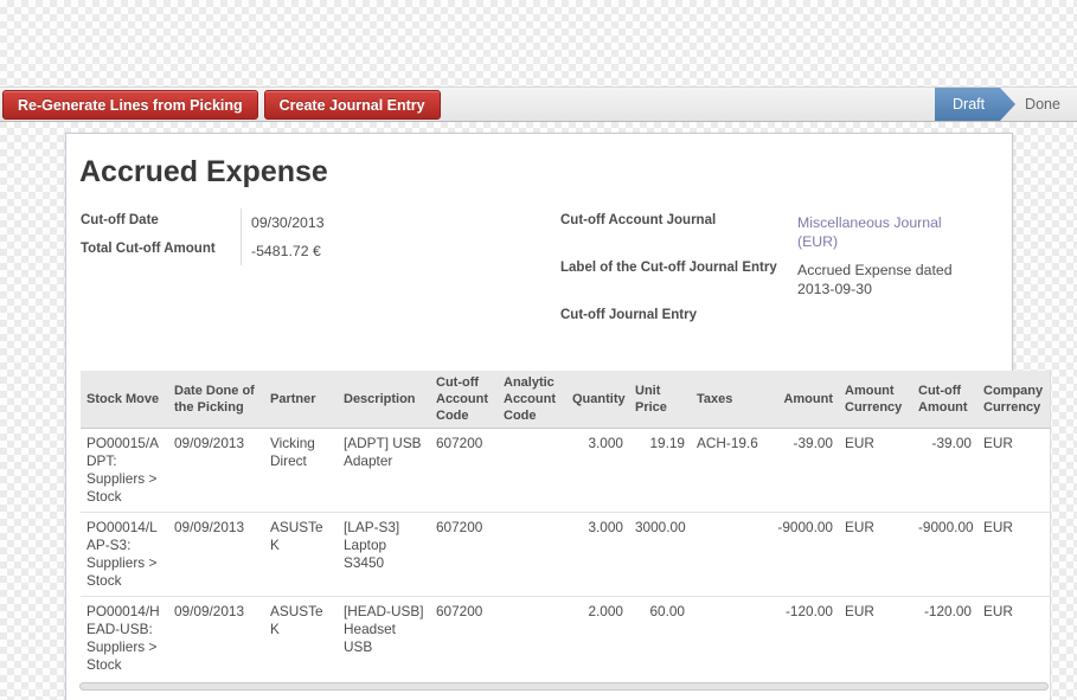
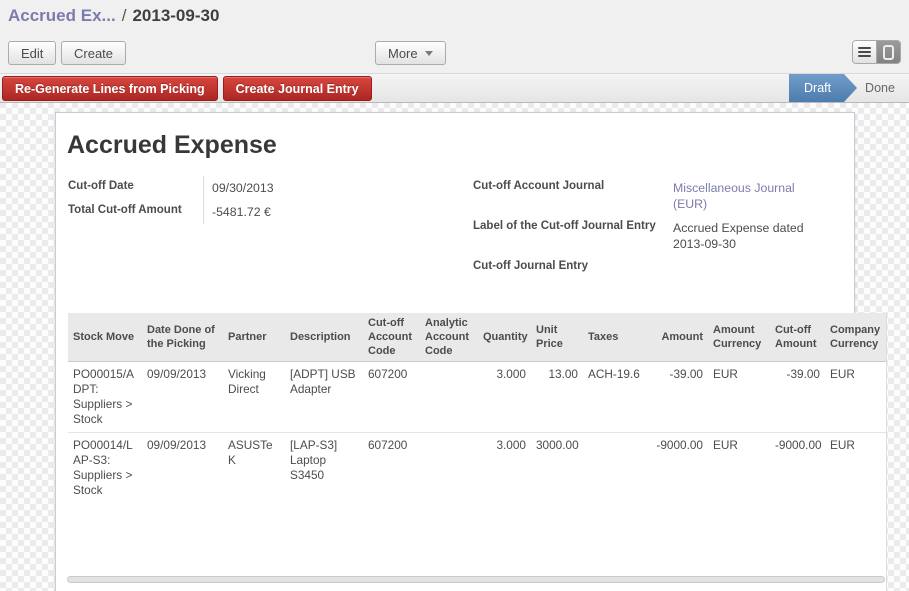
+ Accrued Ex... / 2013-09-30
+ Edit
+ Create
+ More
  Re-Generate Lines from Picking
  Create Journal Entry
  Draft
  Done
  Accrued Expense
  Cut-off Date
  09/30/2013
  Total Cut-off Amount
  -5481.72 €
  Cut-off Account Journal
  Miscellaneous Journal (EUR)
  Label of the Cut-off Journal Entry
  Accrued Expense dated 2013-09-30
  Cut-off Journal Entry
  Stock Move	Date Done of the Picking	Partner	Description	Cut-off Account Code	Analytic Account Code	Quantity	Unit Price	Taxes	Amount	Amount Currency	Cut-off Amount	Company Currency
- PO00015/ADPT: Suppliers > Stock	09/09/2013	Vicking Direct	[ADPT] USB Adapter	607200		3.000	19.19	ACH-19.6	-39.00	EUR	-39.00	EUR
+ PO00015/ADPT: Suppliers > Stock	09/09/2013	Vicking Direct	[ADPT] USB Adapter	607200		3.000	13.00	ACH-19.6	-39.00	EUR	-39.00	EUR
  PO00014/LAP-S3: Suppliers > Stock	09/09/2013	ASUSTeK	[LAP-S3] Laptop S3450	607200		3.000	3000.00		-9000.00	EUR	-9000.00	EUR
- PO00014/HEAD-USB: Suppliers > Stock	09/09/2013	ASUSTeK	[HEAD-USB] Headset USB	607200		2.000	60.00		-120.00	EUR	-120.00	EUR
